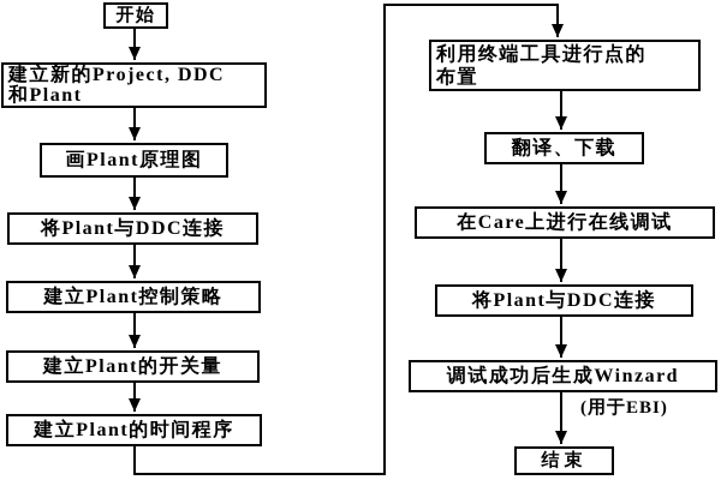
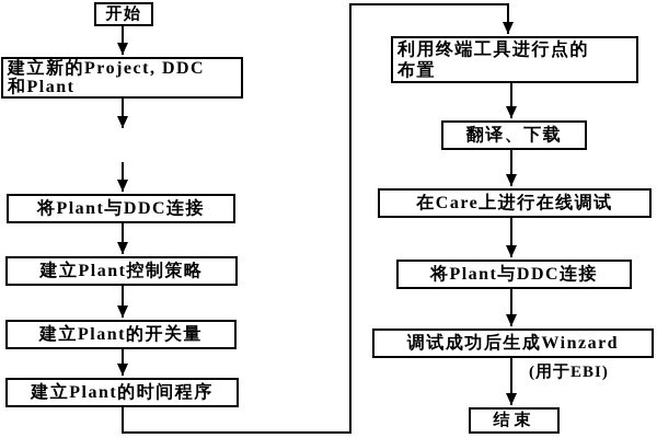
  开始
  建立新的Project, DDC
  和Plant
- 画Plant原理图
  将Plant与DDC连接
  建立Plant控制策略
  建立Plant的开关量
  建立Plant的时间程序
  利用终端工具进行点的
  布置
  翻译、下载
  在Care上进行在线调试
  将Plant与DDC连接
  调试成功后生成Winzard
  (用于EBI)
  结束
